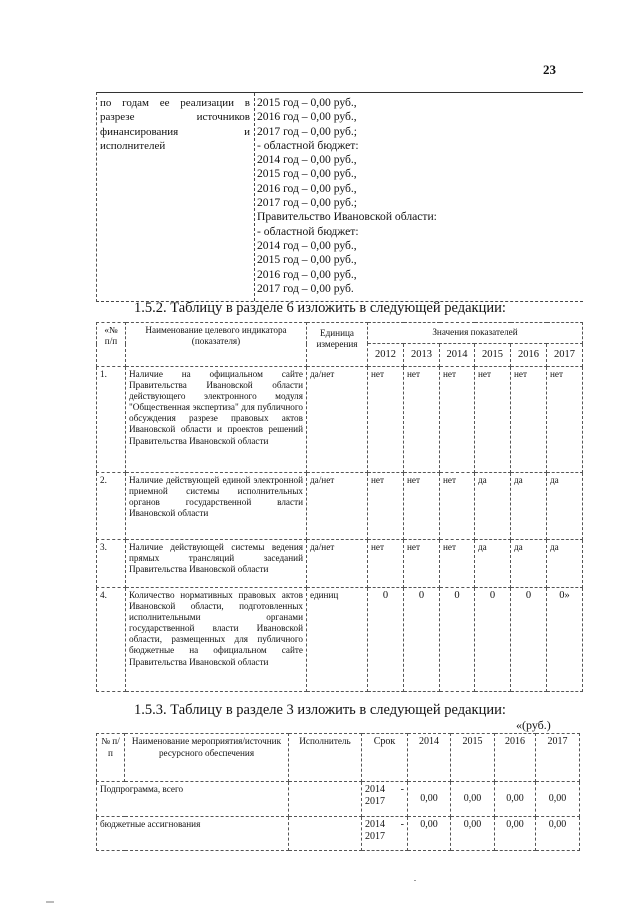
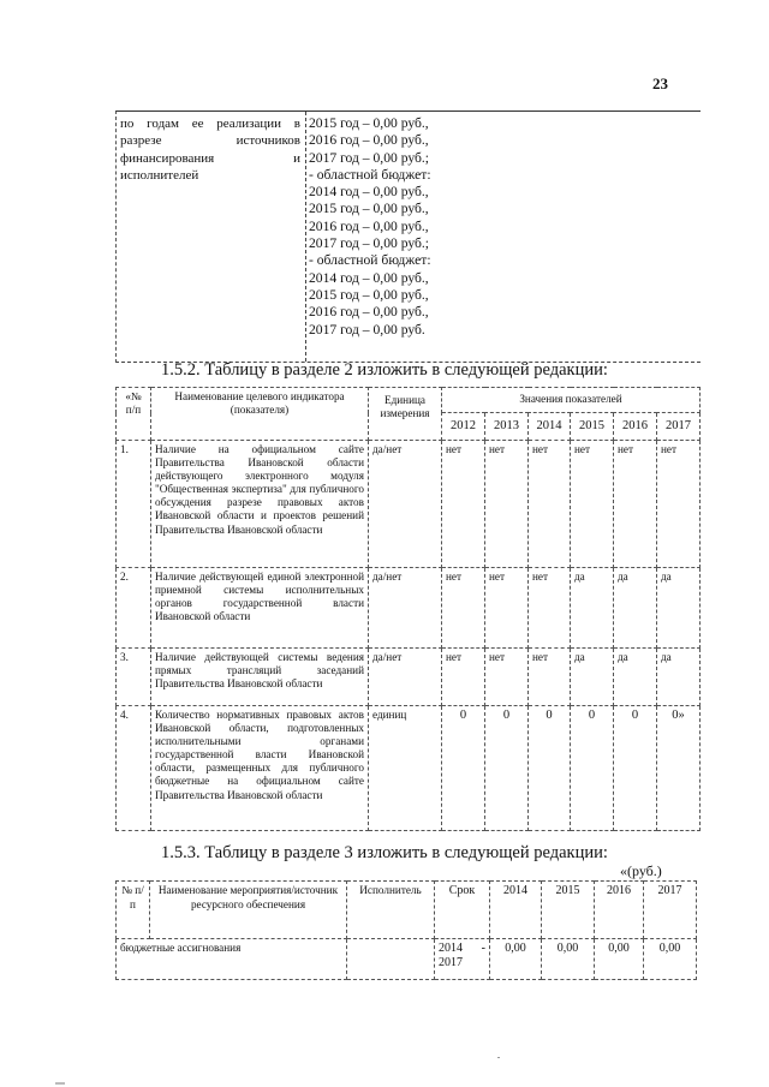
  23
  по годам ее реализации в
  разрезе источников
  финансирования и
  исполнителей
  2015 год – 0,00 руб.,
  2016 год – 0,00 руб.,
  2017 год – 0,00 руб.;
  - областной бюджет:
  2014 год – 0,00 руб.,
  2015 год – 0,00 руб.,
  2016 год – 0,00 руб.,
  2017 год – 0,00 руб.;
- Правительство Ивановской области:
  - областной бюджет:
  2014 год – 0,00 руб.,
  2015 год – 0,00 руб.,
  2016 год – 0,00 руб.,
  2017 год – 0,00 руб.
- 1.5.2. Таблицу в разделе 6 изложить в следующей редакции:
+ 1.5.2. Таблицу в разделе 2 изложить в следующей редакции:
  «№ п/п	Наименование целевого индикатора (показателя)	Единица измерения	Значения показателей
  2012	2013	2014	2015	2016	2017
  1.	Наличие на официальном сайте Правительства Ивановской области действующего электронного модуля "Общественная экспертиза" для публичного обсуждения разрезе правовых актов Ивановской области и проектов решений Правительства Ивановской области	да/нет	нет	нет	нет	нет	нет	нет
  2.	Наличие действующей единой электронной приемной системы исполнительных органов государственной власти Ивановской области	да/нет	нет	нет	нет	да	да	да
  3.	Наличие действующей системы ведения прямых трансляций заседаний Правительства Ивановской области	да/нет	нет	нет	нет	да	да	да
  4.	Количество нормативных правовых актов Ивановской области, подготовленных исполнительными органами государственной власти Ивановской области, размещенных для публичного бюджетные на официальном сайте Правительства Ивановской области	единиц	0	0	0	0	0	0»
  1.5.3. Таблицу в разделе 3 изложить в следующей редакции:
  «(руб.)
  № п/п	Наименование мероприятия/источник ресурсного обеспечения	Исполнитель	Срок	2014	2015	2016	2017
- Подпрограмма, всего		- 2014 2017	0,00	0,00	0,00	0,00
  бюджетные ассигнования		- 2014 2017	0,00	0,00	0,00	0,00
